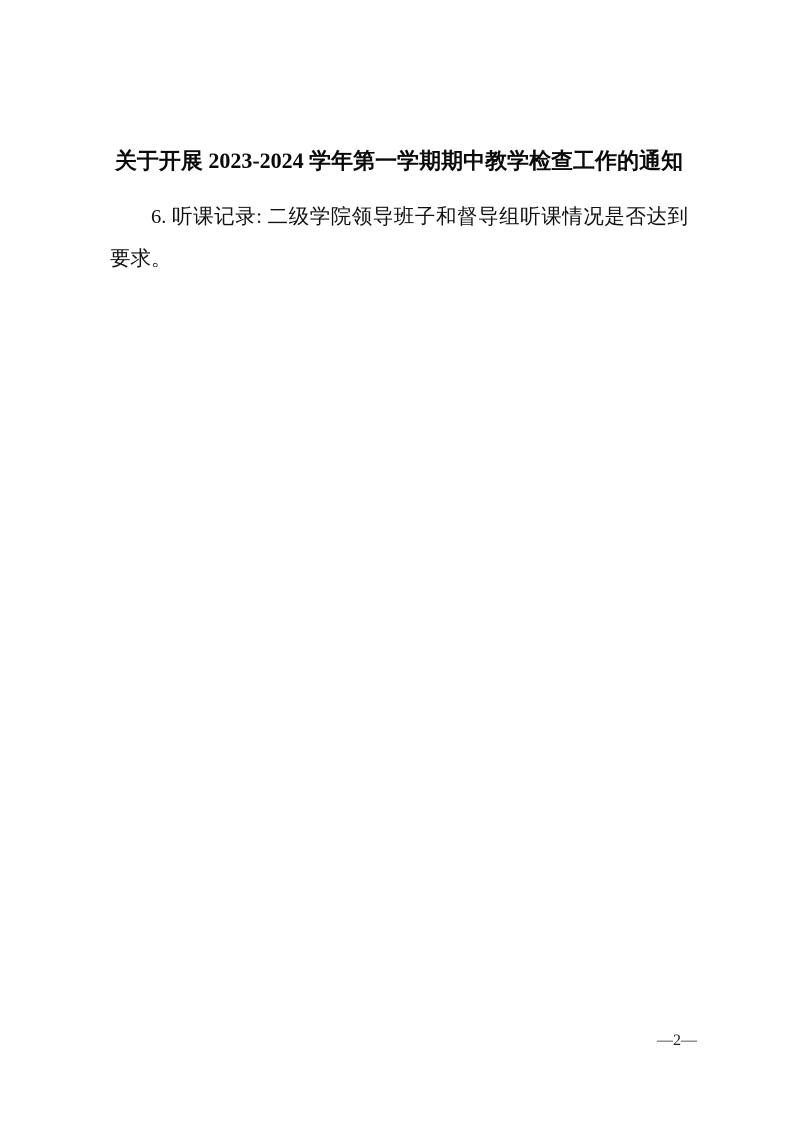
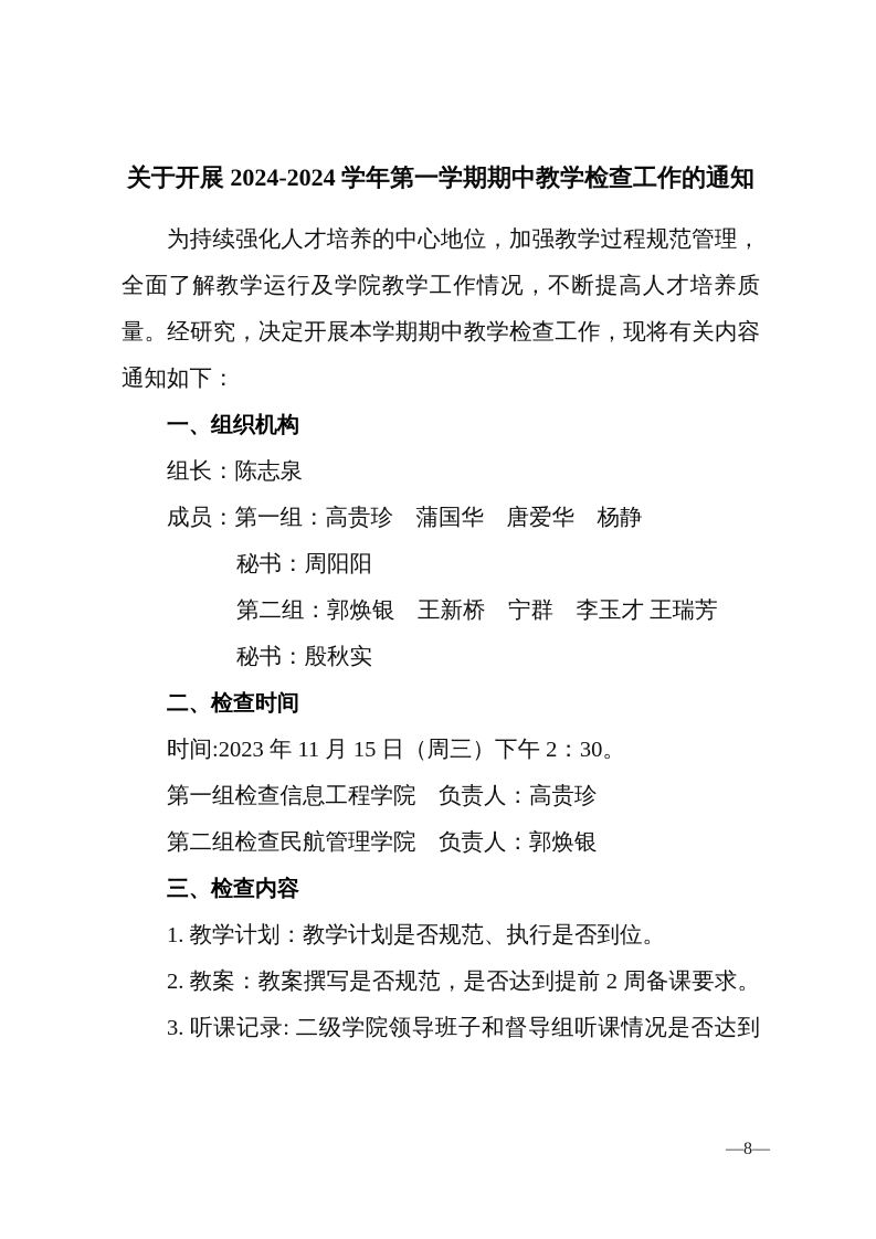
- 关于开展 2023-2024 学年第一学期期中教学检查工作的通知
+ 关于开展 2024-2024 学年第一学期期中教学检查工作的通知
+ 为持续强化人才培养的中心地位，加强教学过程规范管理，
+ 全面了解教学运行及学院教学工作情况，不断提高人才培养质
+ 量。经研究，决定开展本学期期中教学检查工作，现将有关内容
+ 通知如下：
+ 一、组织机构
+ 组长：陈志泉
+ 成员：第一组：高贵珍 蒲国华 唐爱华 杨静
+ 秘书：周阳阳
+ 第二组：郭焕银 王新桥 宁群 李玉才 王瑞芳
+ 秘书：殷秋实
+ 二、检查时间
+ 时间:2023 年 11 月 15 日（周三）下午 2：30。
+ 第一组检查信息工程学院 负责人：高贵珍
+ 第二组检查民航管理学院 负责人：郭焕银
+ 三、检查内容
+ 1. 教学计划：教学计划是否规范、执行是否到位。
+ 2. 教案：教案撰写是否规范，是否达到提前 2 周备课要求。
- 6. 听课记录: 二级学院领导班子和督导组听课情况是否达到
+ 3. 听课记录: 二级学院领导班子和督导组听课情况是否达到
- 要求。
- —2—
+ —8—
